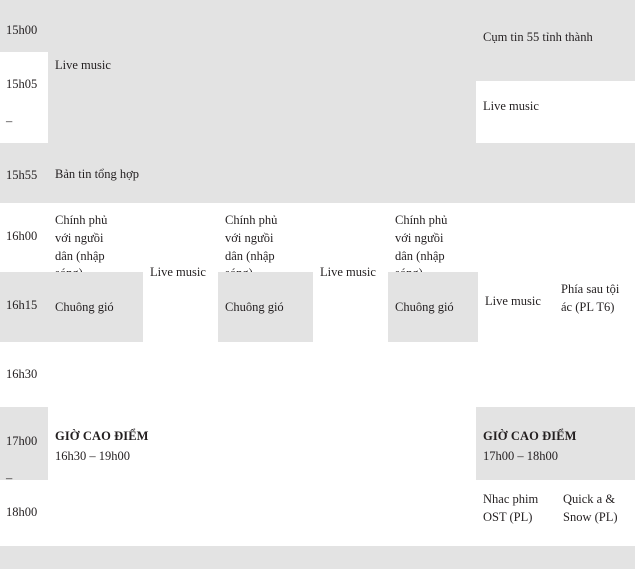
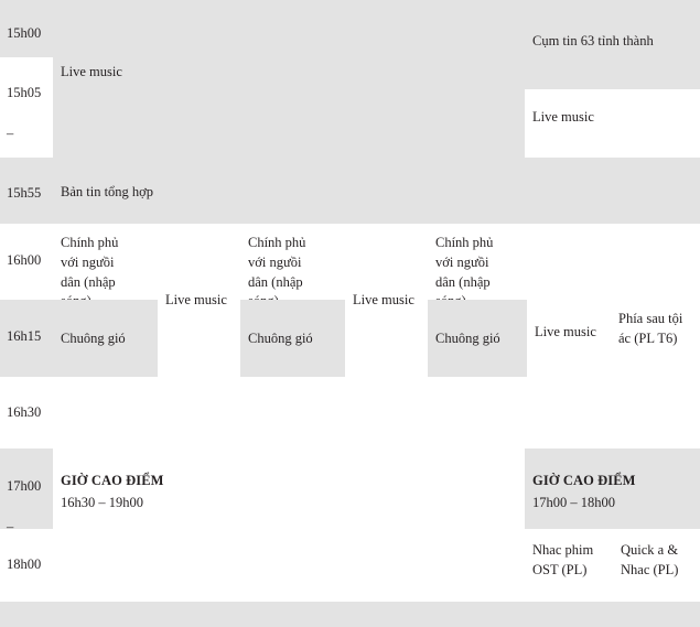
  15h00
  15h05
  –
  15h55
  16h00
  16h15
  16h30
  17h00
  –
  18h00
  Live music
- Cụm tin 55 tỉnh thành
+ Cụm tin 63 tỉnh thành
  Live music
  Bản tin tổng hợp
  Chính phủ với ngưồi dân (nhập
  Chính phủ với ngưồi dân (nhập
  Chính phủ với ngưồi dân (nhập
  Chuông gió
  Chuông gió
  Chuông gió
  Live music
  Live music
  Live music
  Phía sau tội ác (PL T6)
  GIỜ CAO ĐIỂM
  16h30 – 19h00
  GIỜ CAO ĐIỂM
  17h00 – 18h00
  Nhac phim OST (PL)
- Quick a & Snow (PL)
+ Quick a & Nhac (PL)
